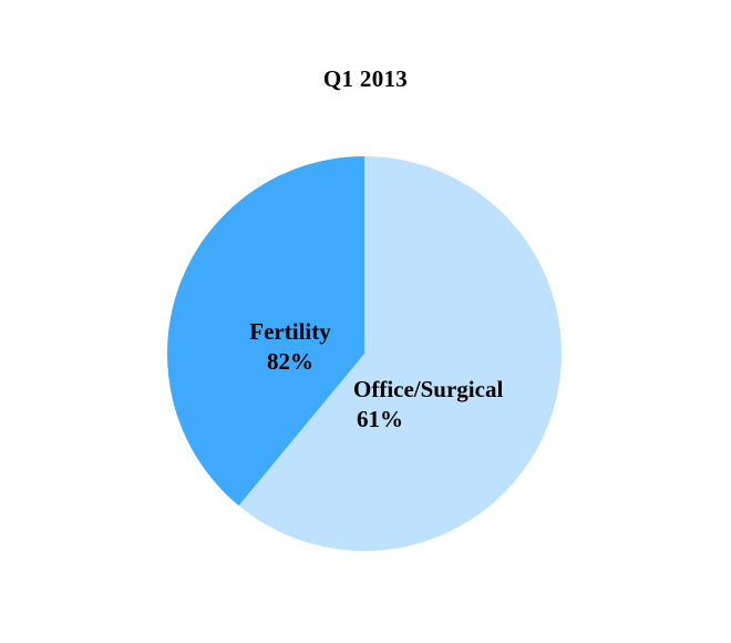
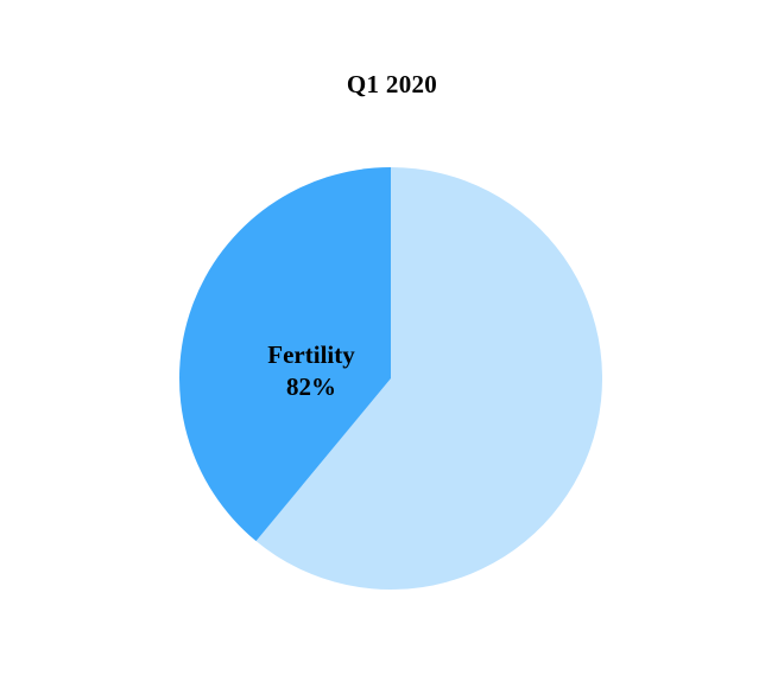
- Q1 2013
+ Q1 2020
  Fertility
  82%
- Office/Surgical
- 61%
